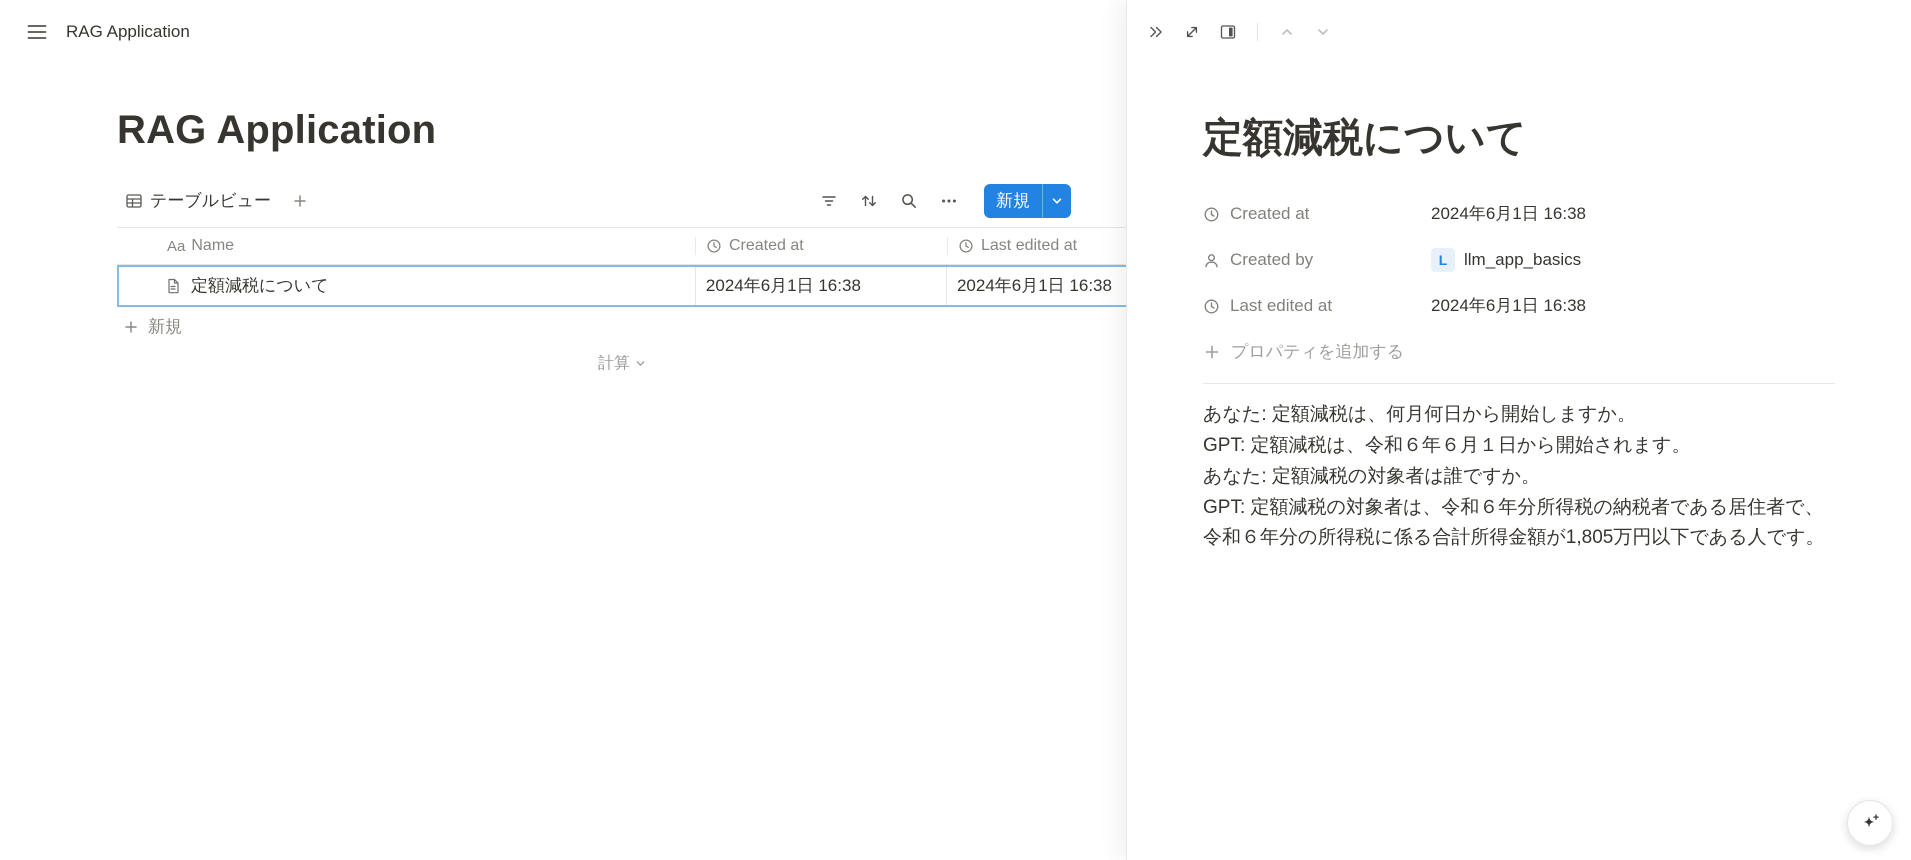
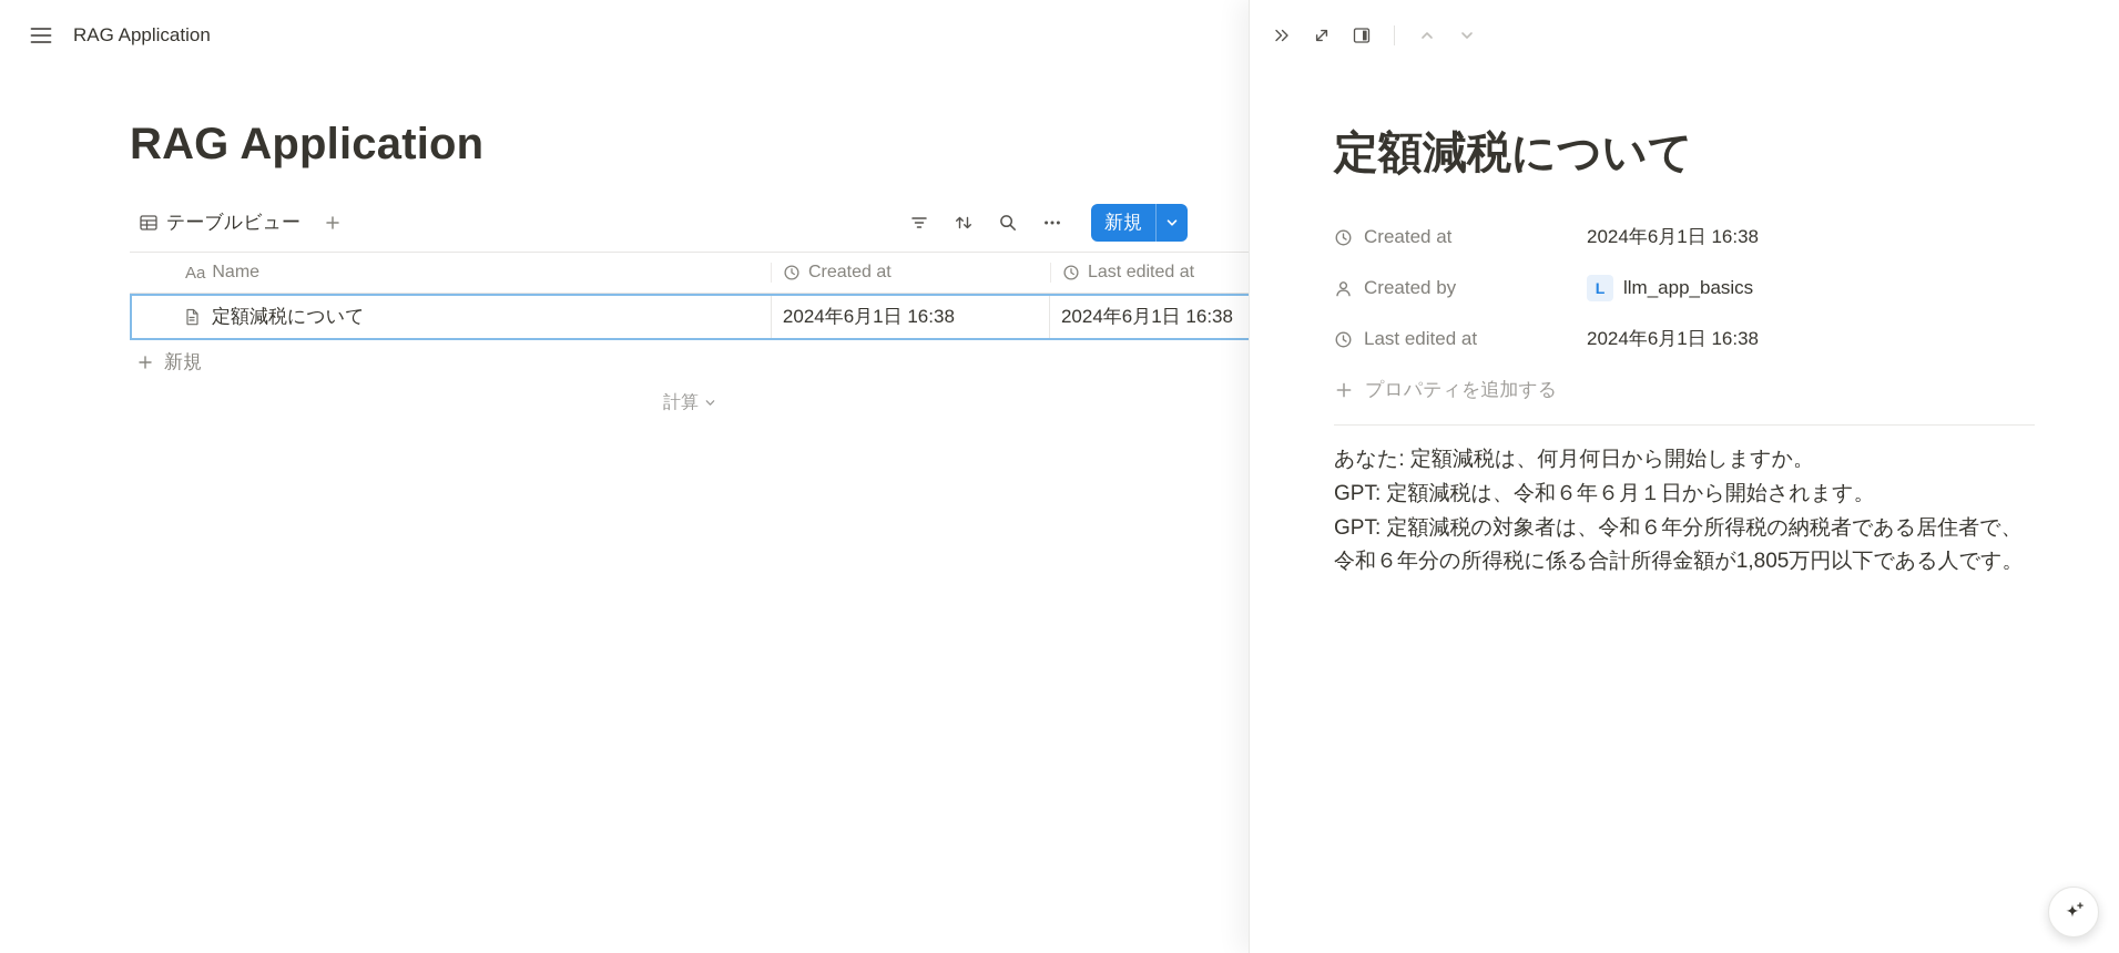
  RAG Application
  RAG Application
  テーブルビュー
  新規
  Aa
  Name
  Created at
  Last edited at
  定額減税について
  2024年6月1日 16:38
  2024年6月1日 16:38
  新規
  計算
  定額減税について
  Created at
  2024年6月1日 16:38
  Created by
  L
  llm_app_basics
  Last edited at
  2024年6月1日 16:38
  プロパティを追加する
  あなた: 定額減税は、何月何日から開始しますか。
  GPT: 定額減税は、令和６年６月１日から開始されます。
- あなた: 定額減税の対象者は誰ですか。
  GPT: 定額減税の対象者は、令和６年分所得税の納税者である居住者で、令和６年分の所得税に係る合計所得金額が1,805万円以下である人です。
